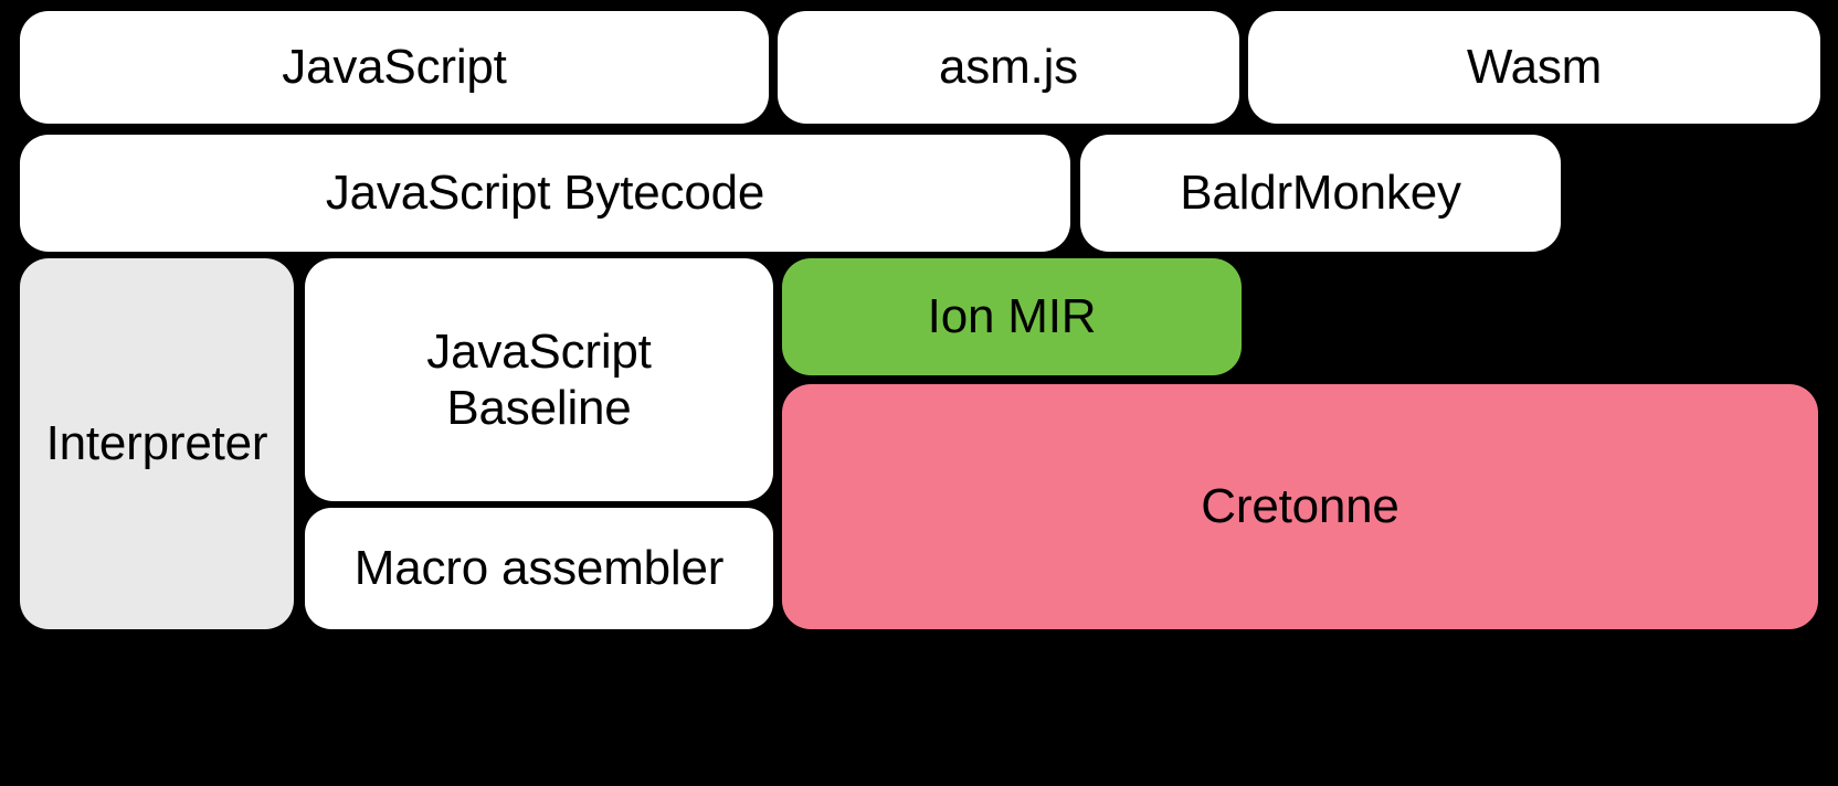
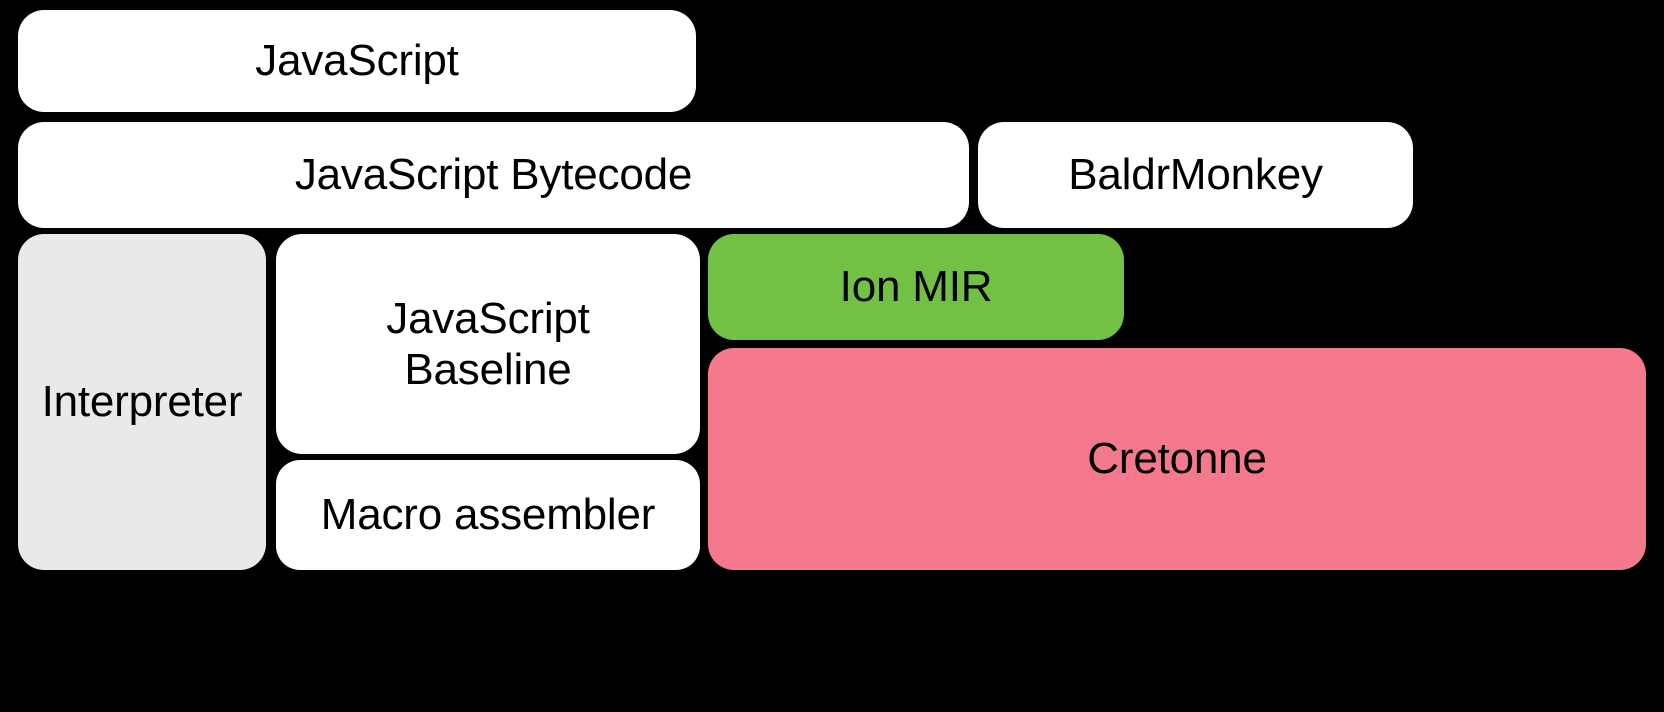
  JavaScript
- asm.js
- Wasm
  JavaScript Bytecode
  BaldrMonkey
  Interpreter
  JavaScript
  Baseline
  Macro assembler
  Ion MIR
  Cretonne
